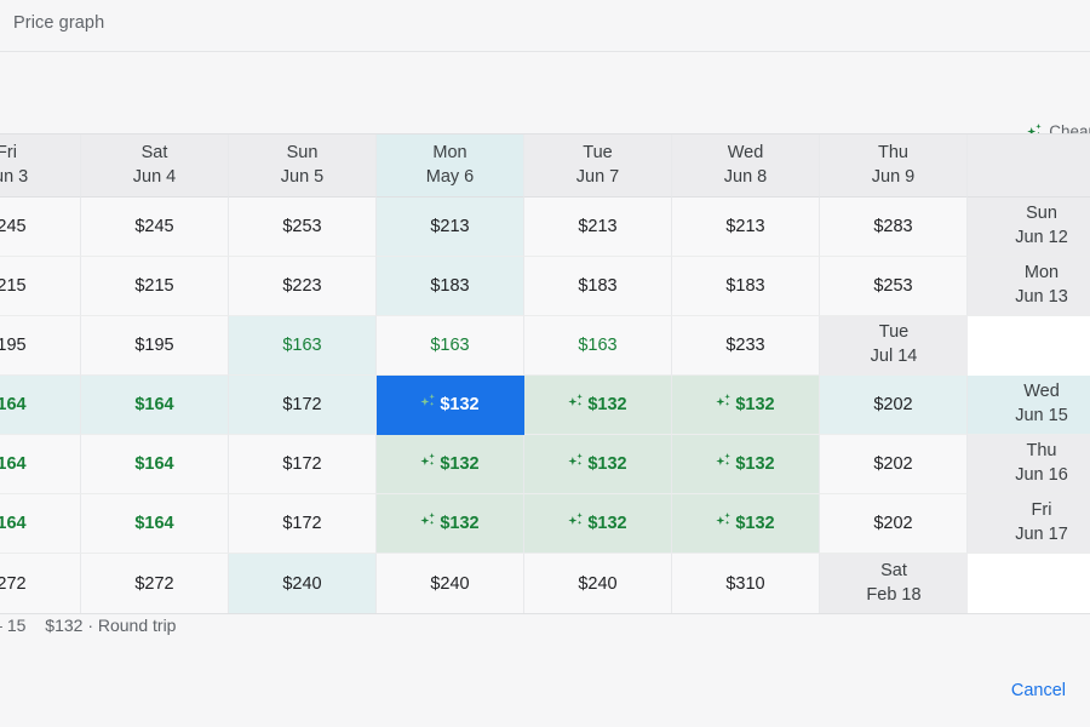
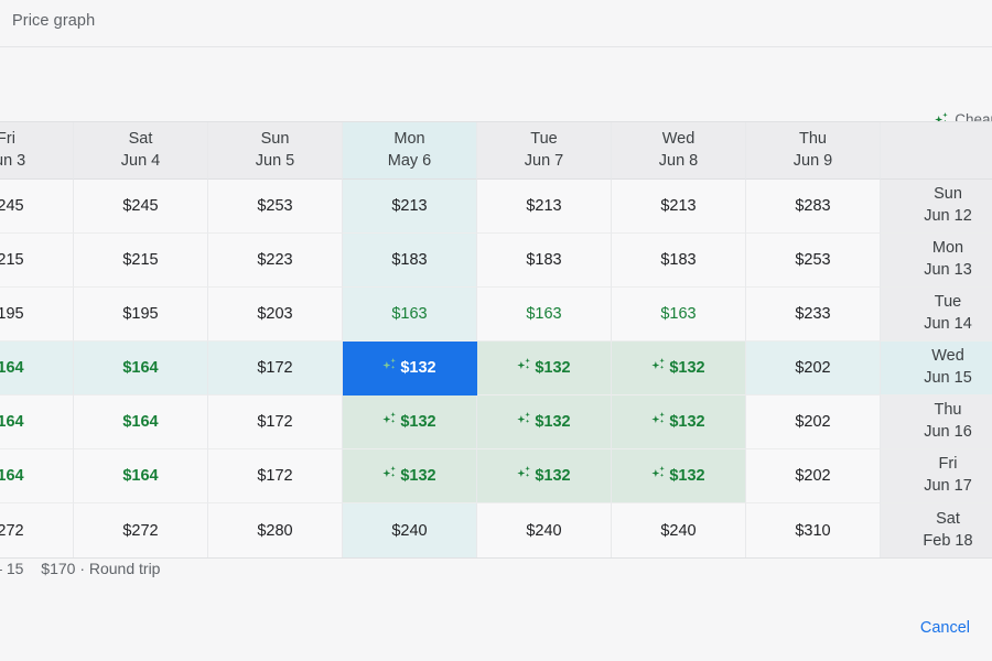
  Price graph
  Fri
  Sat
  Jun 4
  Sun
  Jun 5
  Mon
  May 6
  Tue
  Jun 7
  Wed
  Jun 8
  Thu
  Jun 9
  245
  $245
  $253
  $213
  $213
  $213
  $283
  Sun
  Jun 12
  215
  $215
  $223
  $183
  $183
  $183
  $253
  Mon
  Jun 13
  195
  $195
+ $203
  $163
  $163
  $163
  $233
  Tue
- Jul 14
+ Jun 14
  164
  $164
  $172
  $132
  $132
  $132
  $202
  Wed
  Jun 15
  164
  $164
  $172
  $132
  $132
  $132
  $202
  Thu
  Jun 16
  164
  $164
  $172
  $132
  $132
  $132
  $202
  Fri
  Jun 17
  272
  $272
+ $280
  $240
  $240
  $240
  $310
  Sat
  Feb 18
- 15 $132 · Round trip
+ 15 $170 · Round trip
  Cancel
